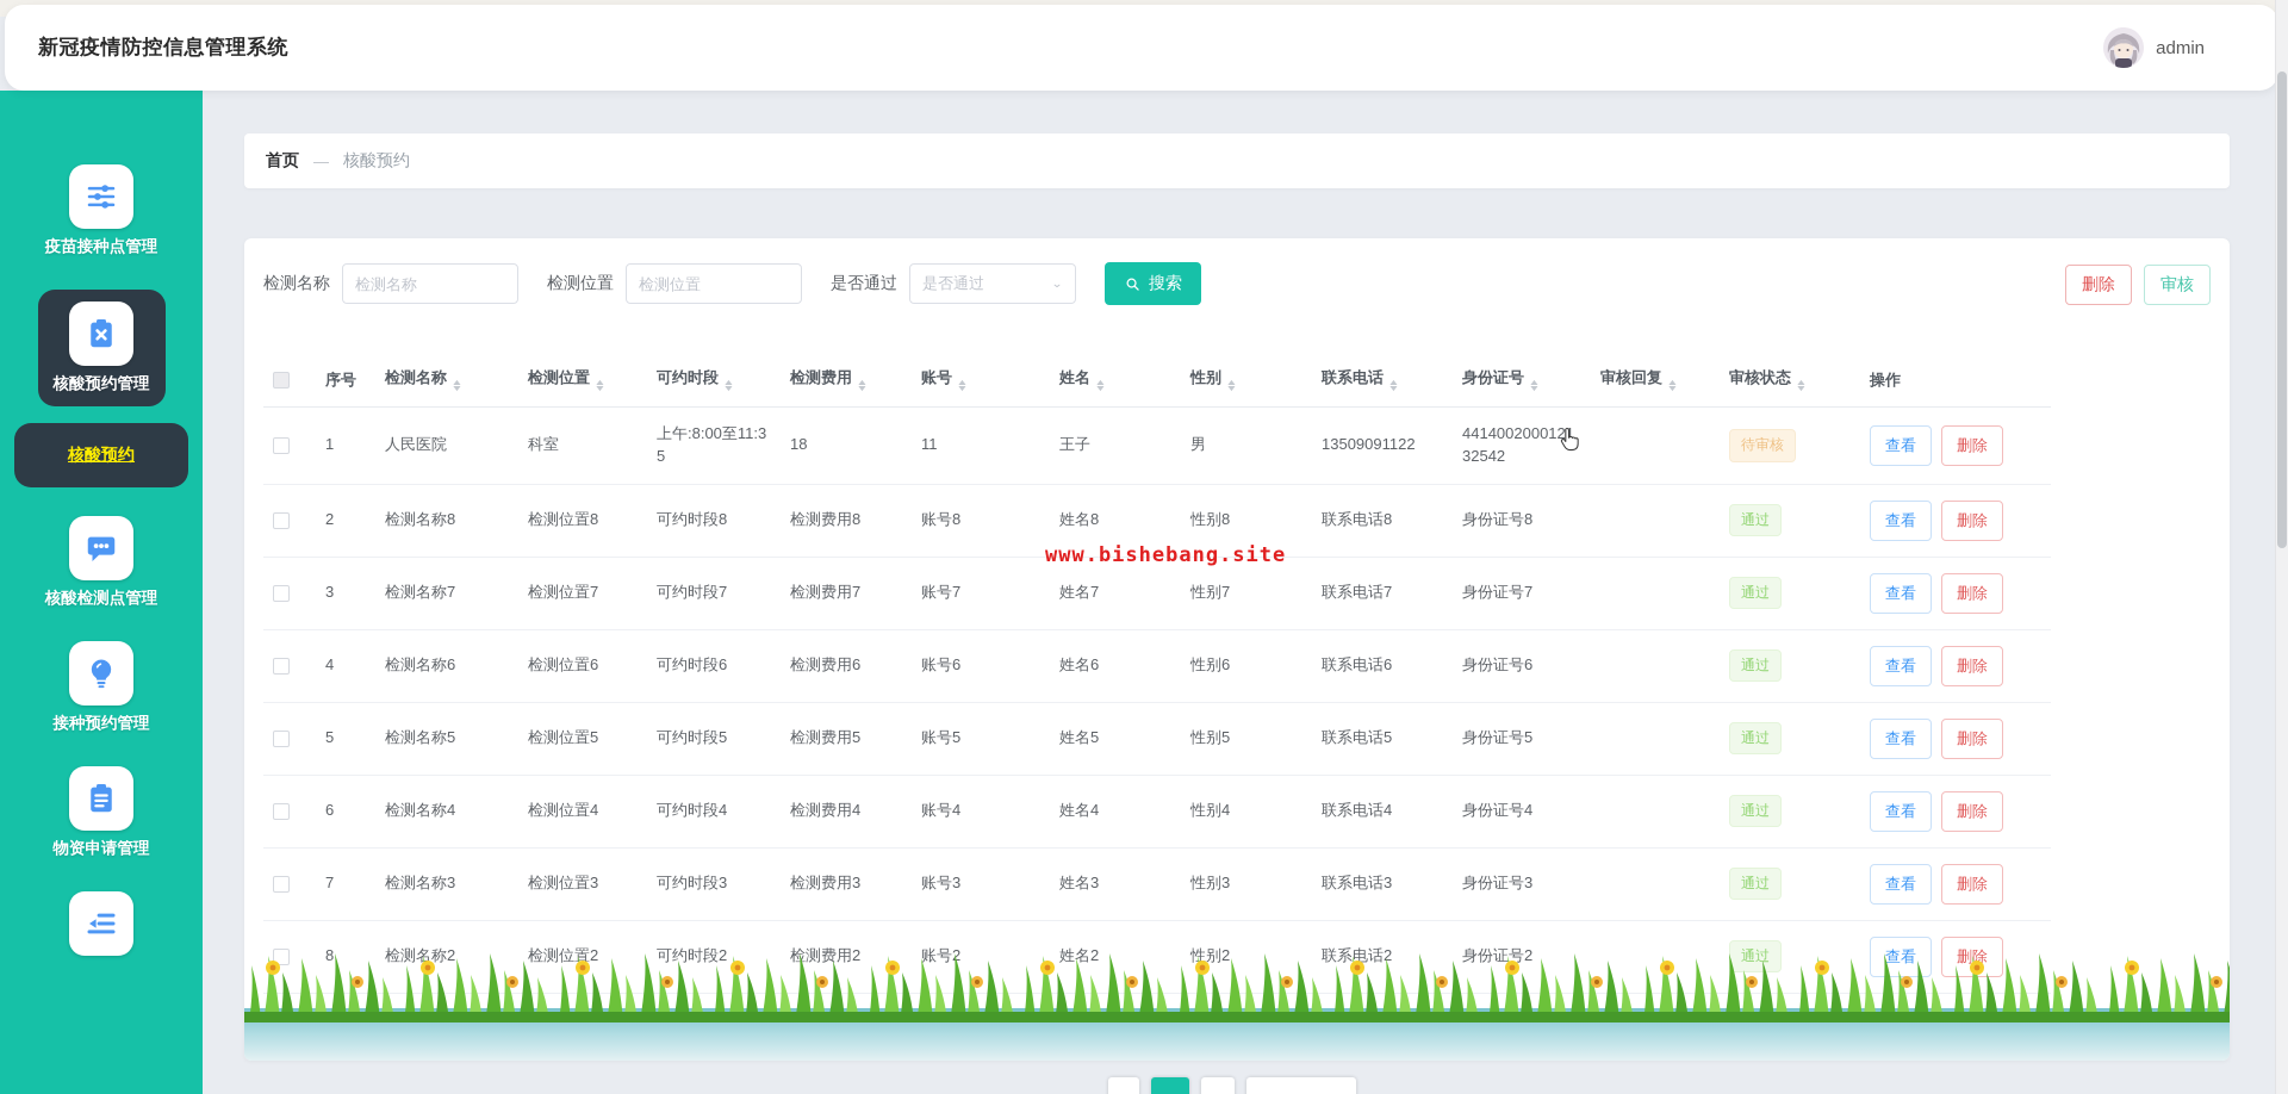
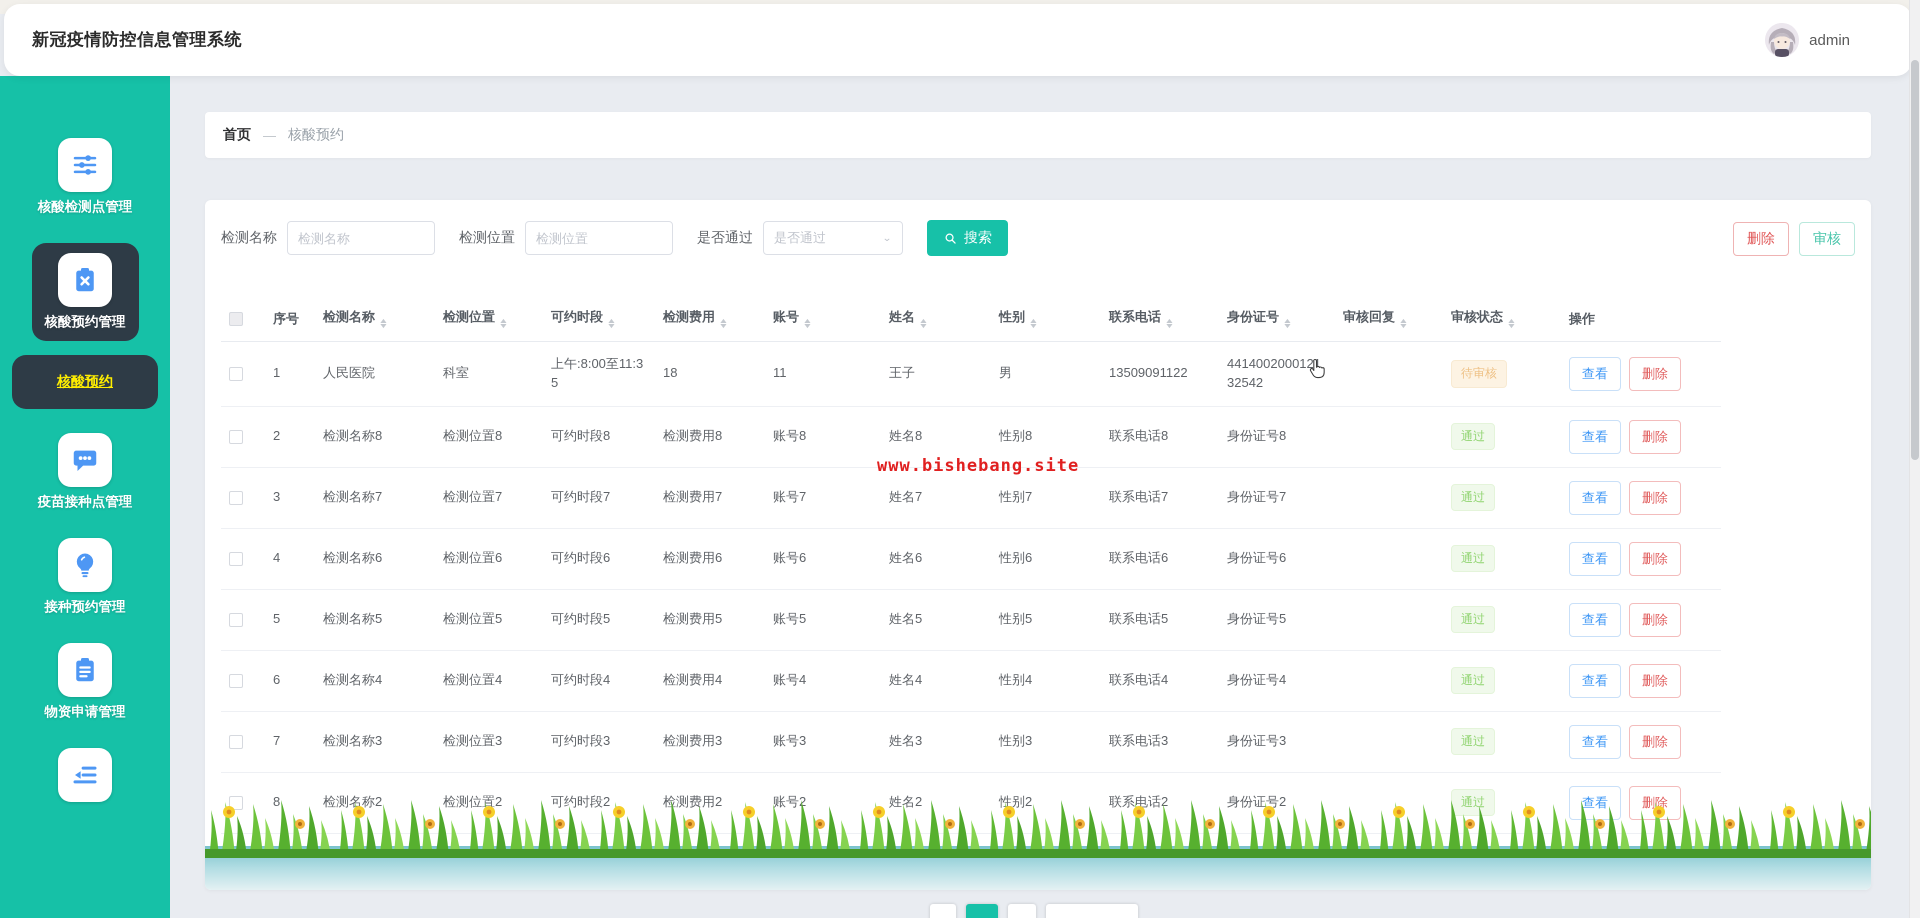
  新冠疫情防控信息管理系统
  admin
- 疫苗接种点管理
+ 核酸检测点管理
  核酸预约管理
  核酸预约
- 核酸检测点管理
+ 疫苗接种点管理
  接种预约管理
  物资申请管理
  首页
  —
  核酸预约
  检测名称
  检测名称
  检测位置
  检测位置
  是否通过
  是否通过
  ⌄
  搜索
  删除
  审核
  	1	人民医院	科室	上午:8:00至11:35	18	11	王子	男	13509091122	441400200012132542		待审核	查看 删除
  	2	检测名称8	检测位置8	可约时段8	检测费用8	账号8	姓名8	性别8	联系电话8	身份证号8		通过	查看 删除
  	3	检测名称7	检测位置7	可约时段7	检测费用7	账号7	姓名7	性别7	联系电话7	身份证号7		通过	查看 删除
  	4	检测名称6	检测位置6	可约时段6	检测费用6	账号6	姓名6	性别6	联系电话6	身份证号6		通过	查看 删除
  	5	检测名称5	检测位置5	可约时段5	检测费用5	账号5	姓名5	性别5	联系电话5	身份证号5		通过	查看 删除
  	6	检测名称4	检测位置4	可约时段4	检测费用4	账号4	姓名4	性别4	联系电话4	身份证号4		通过	查看 删除
  	7	检测名称3	检测位置3	可约时段3	检测费用3	账号3	姓名3	性别3	联系电话3	身份证号3		通过	查看 删除
  www.bishebang.site
